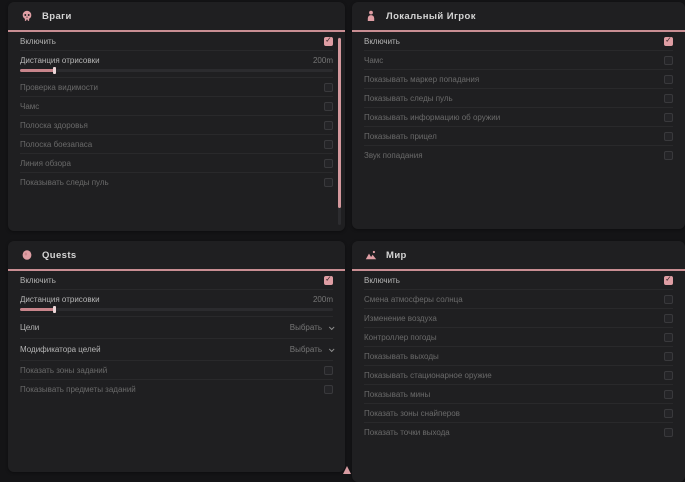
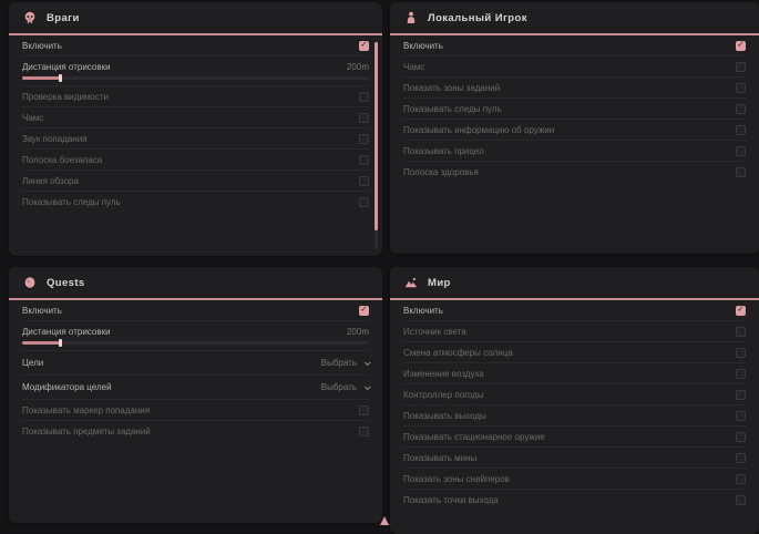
  Враги
  Включить
  ✓
  Дистанция отрисовки
  200m
  Проверка видимости
  Чамс
- Полоска здоровья
+ Звук попадания
  Полоска боезапаса
  Линия обзора
  Показывать следы пуль
  Локальный Игрок
  Включить
  ✓
  Чамс
- Показывать маркер попадания
+ Показать зоны заданий
  Показывать следы пуль
  Показывать информацию об оружии
  Показывать прицел
- Звук попадания
+ Полоска здоровья
  Quests
  Включить
  ✓
  Дистанция отрисовки
  200m
  Цели
  Выбрать
  Модификатора целей
  Выбрать
- Показать зоны заданий
+ Показывать маркер попадания
  Показывать предметы заданий
  Мир
  Включить
  ✓
+ Источник света
  Смена атмосферы солнца
  Изменение воздуха
  Контроллер погоды
  Показывать выходы
  Показывать стационарное оружие
  Показывать мины
  Показать зоны снайперов
  Показать точки выхода
